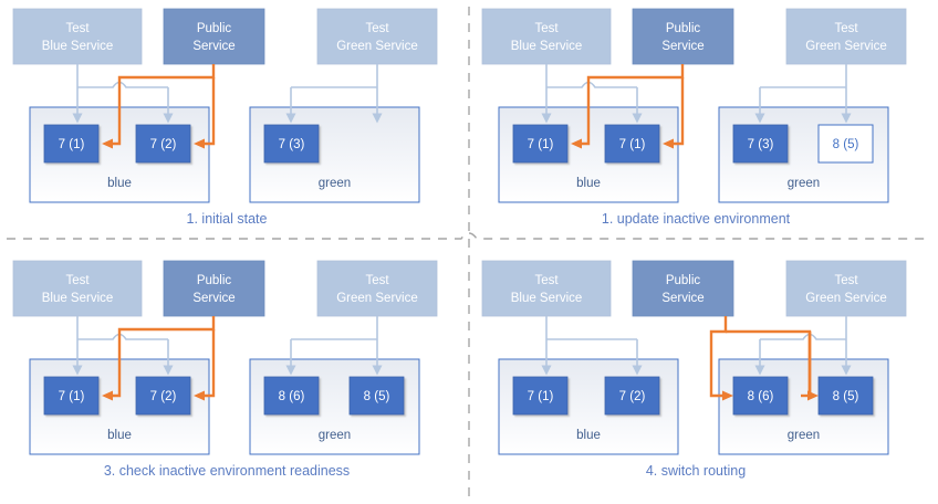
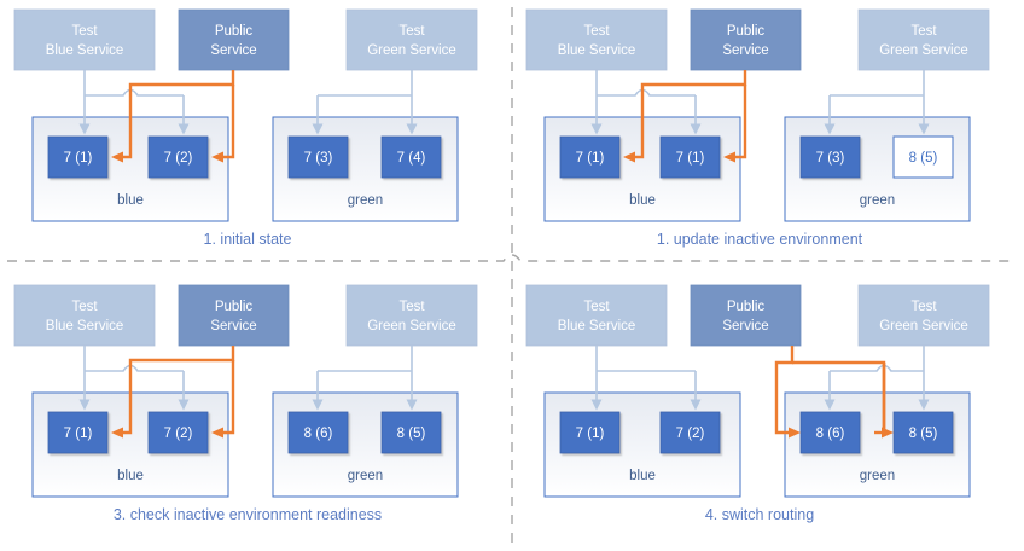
  Test
  Blue Service
  Public
  Service
  Test
  Green Service
  blue
  green
  7 (1)
  7 (2)
  7 (3)
+ 7 (4)
  1. initial state
  Test
  Blue Service
  Public
  Service
  Test
  Green Service
  blue
  green
  7 (1)
  7 (1)
  7 (3)
  8 (5)
  1. update inactive environment
  Test
  Blue Service
  Public
  Service
  Test
  Green Service
  blue
  green
  7 (1)
  7 (2)
  8 (6)
  8 (5)
  3. check inactive environment readiness
  Test
  Blue Service
  Public
  Service
  Test
  Green Service
  blue
  green
  7 (1)
  7 (2)
  8 (6)
  8 (5)
  4. switch routing
